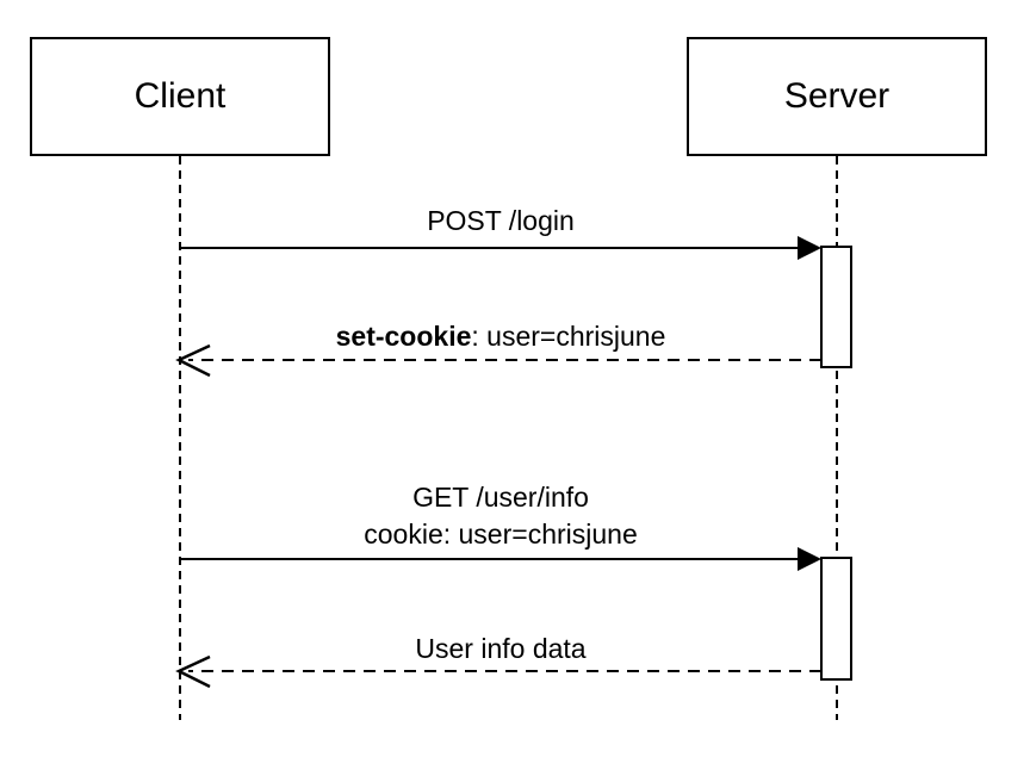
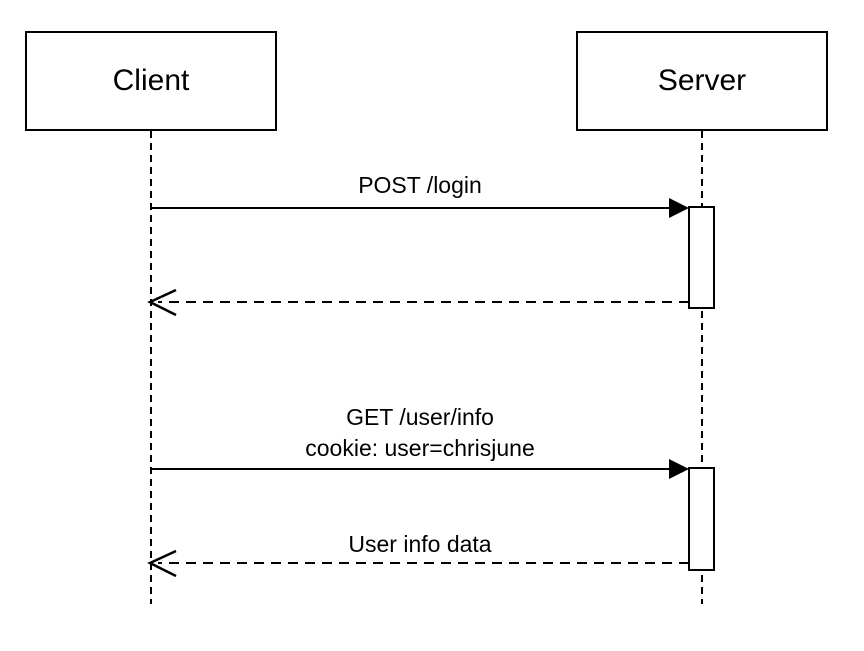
  Client
  Server
  POST /login
- set-cookie: user=chrisjune
  GET /user/info
  cookie: user=chrisjune
  User info data
